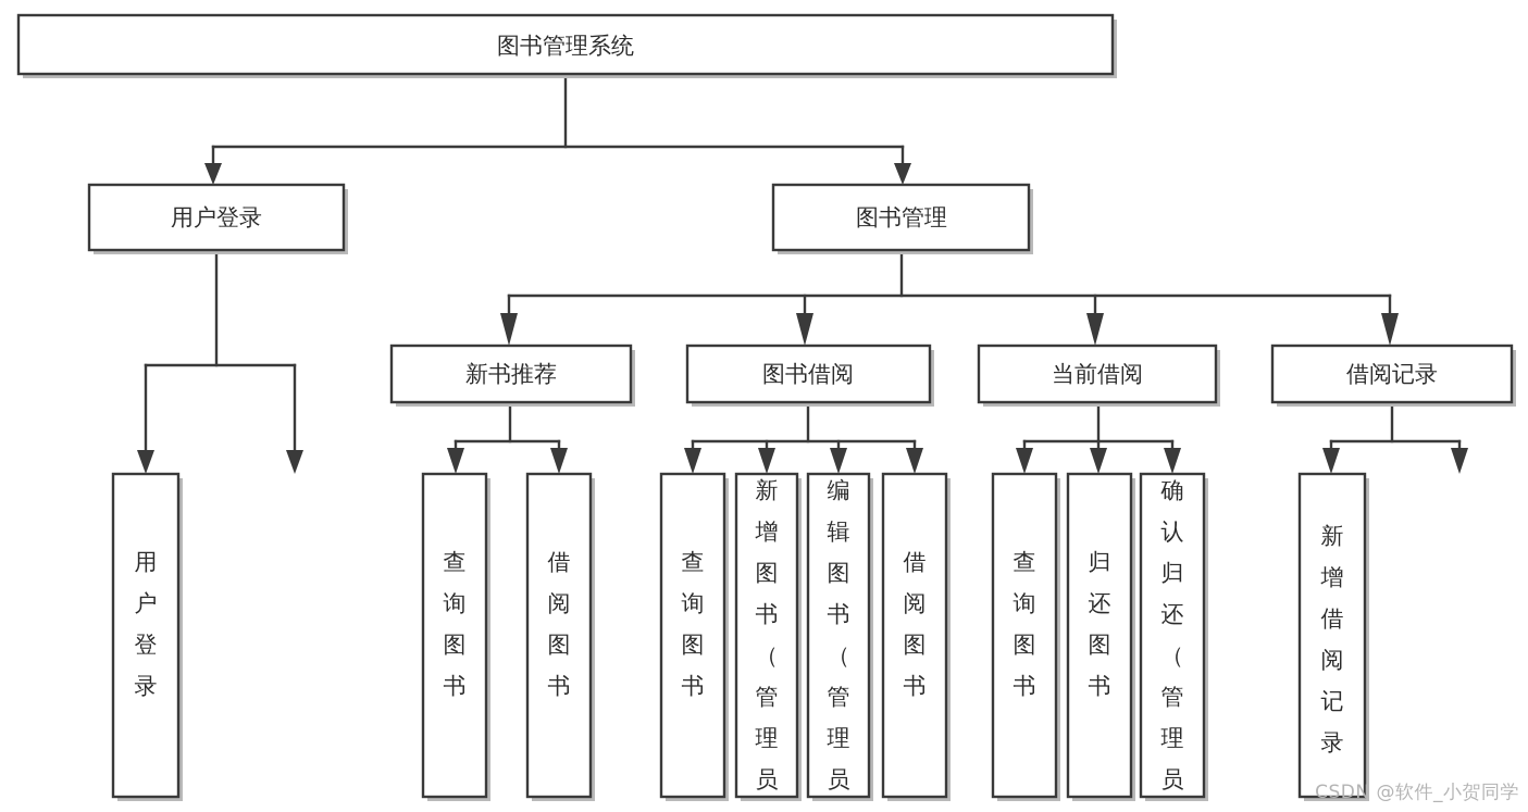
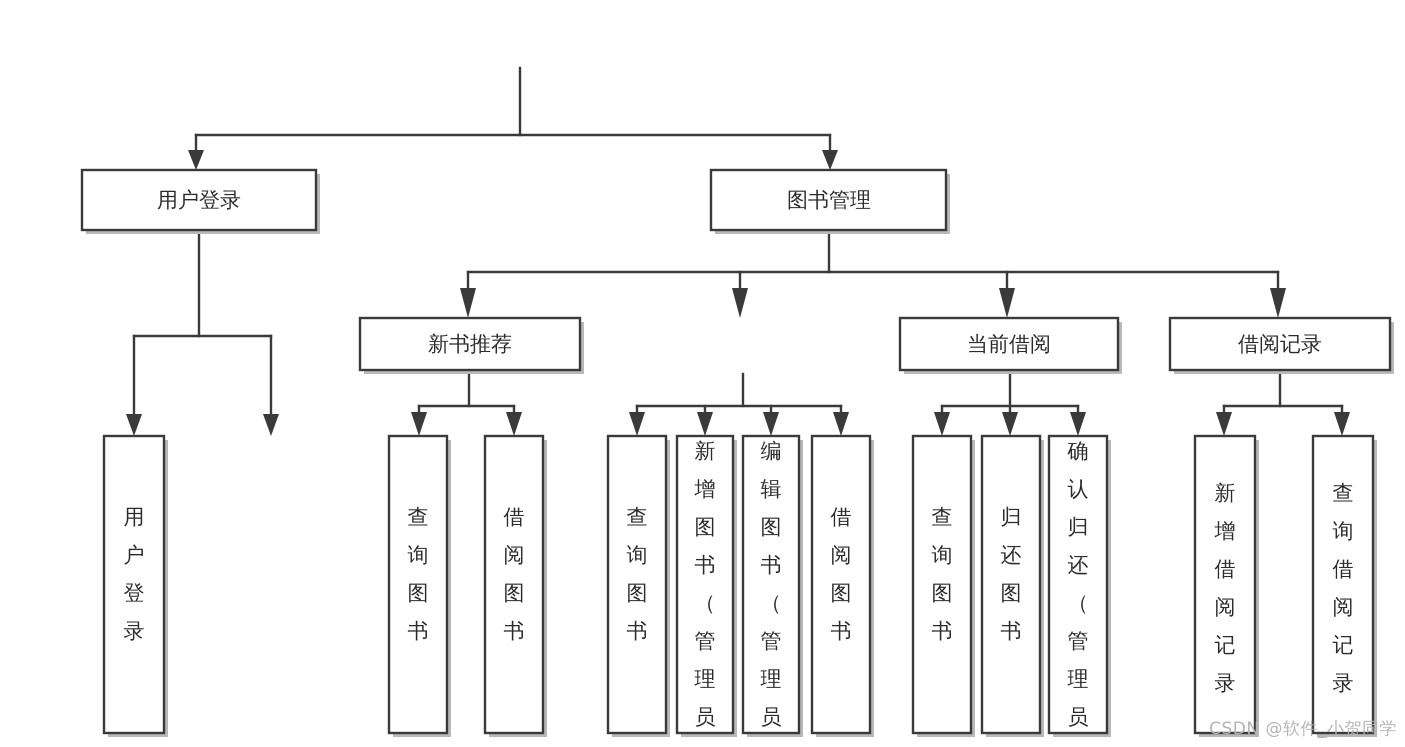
- 图书管理系统
  用户登录
  图书管理
  新书推荐
- 图书借阅
  当前借阅
  借阅记录
  用户登录
  查询图书
  借阅图书
  查询图书
  新增图书（管理员
  编辑图书（管理员
  借阅图书
  查询图书
  归还图书
  确认归还（管理员
  新增借阅记录
+ 查询借阅记录
  CSDN @软件_小贺同学
